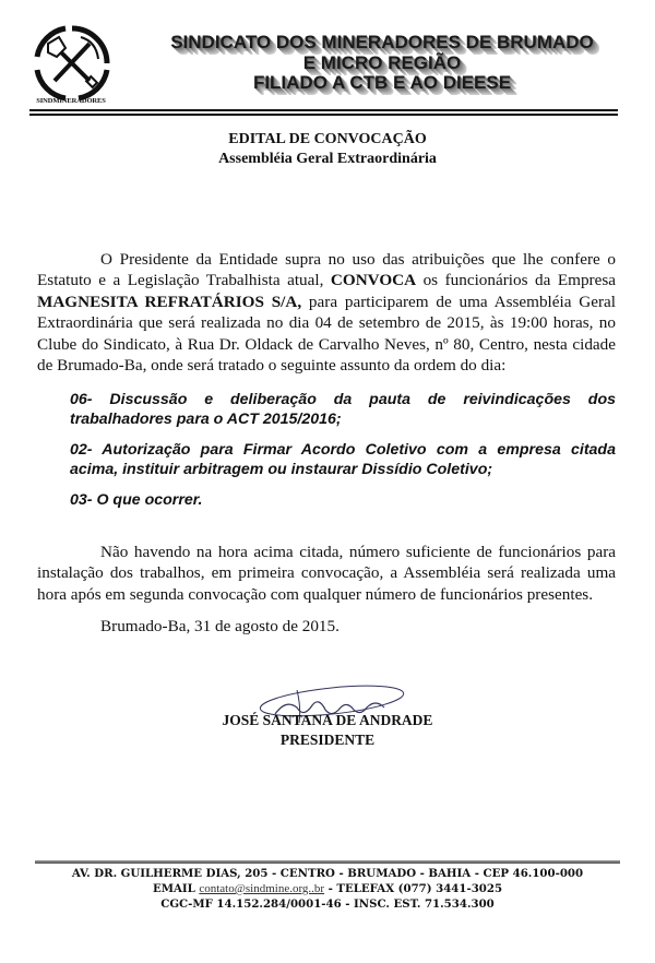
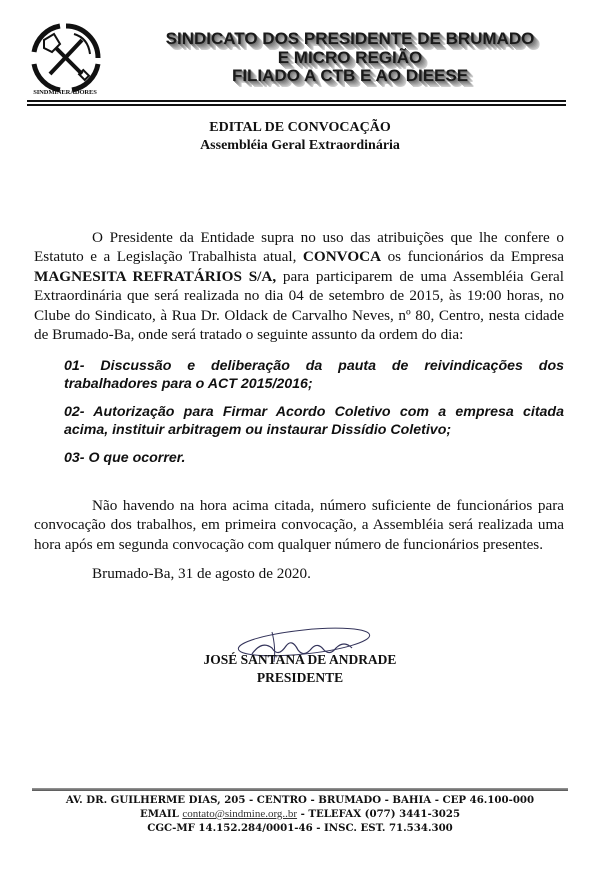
- SINDICATO DOS MINERADORES DE BRUMADO
+ SINDICATO DOS PRESIDENTE DE BRUMADO
  E MICRO REGIÃO
  FILIADO A CTB E AO DIEESE
  EDITAL DE CONVOCAÇÃO
  Assembléia Geral Extraordinária
  O Presidente da Entidade supra no uso das atribuições que lhe confere o Estatuto e a Legislação Trabalhista atual, CONVOCA os funcionários da Empresa MAGNESITA REFRATÁRIOS S/A, para participarem de uma Assembléia Geral Extraordinária que será realizada no dia 04 de setembro de 2015, às 19:00 horas, no Clube do Sindicato, à Rua Dr. Oldack de Carvalho Neves, nº 80, Centro, nesta cidade de Brumado-Ba, onde será tratado o seguinte assunto da ordem do dia:
- 06- Discussão e deliberação da pauta de reivindicações dos trabalhadores para o ACT 2015/2016;
+ 01- Discussão e deliberação da pauta de reivindicações dos trabalhadores para o ACT 2015/2016;
  02- Autorização para Firmar Acordo Coletivo com a empresa citada acima, instituir arbitragem ou instaurar Dissídio Coletivo;
  03- O que ocorrer.
- Não havendo na hora acima citada, número suficiente de funcionários para instalação dos trabalhos, em primeira convocação, a Assembléia será realizada uma hora após em segunda convocação com qualquer número de funcionários presentes.
+ Não havendo na hora acima citada, número suficiente de funcionários para convocação dos trabalhos, em primeira convocação, a Assembléia será realizada uma hora após em segunda convocação com qualquer número de funcionários presentes.
- Brumado-Ba, 31 de agosto de 2015.
+ Brumado-Ba, 31 de agosto de 2020.
  JOSÉ SANTANA DE ANDRADE
  PRESIDENTE
  AV. DR. GUILHERME DIAS, 205 - CENTRO - BRUMADO - BAHIA - CEP 46.100-000
  EMAIL contato@sindmine.org..br - TELEFAX (077) 3441-3025
  CGC-MF 14.152.284/0001-46 - INSC. EST. 71.534.300
